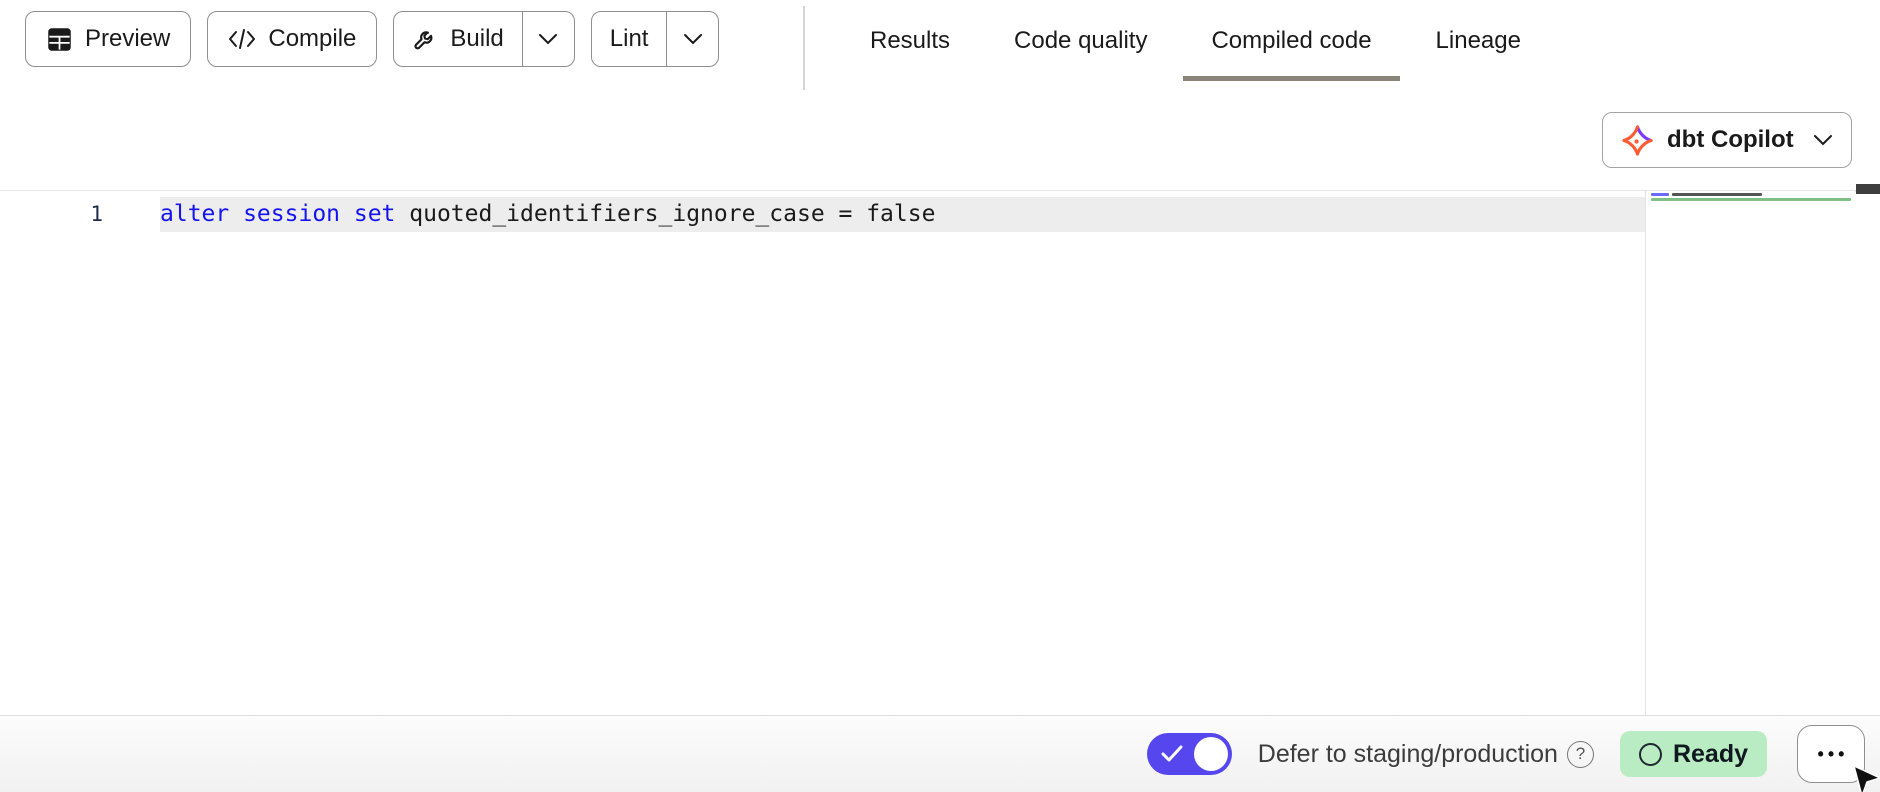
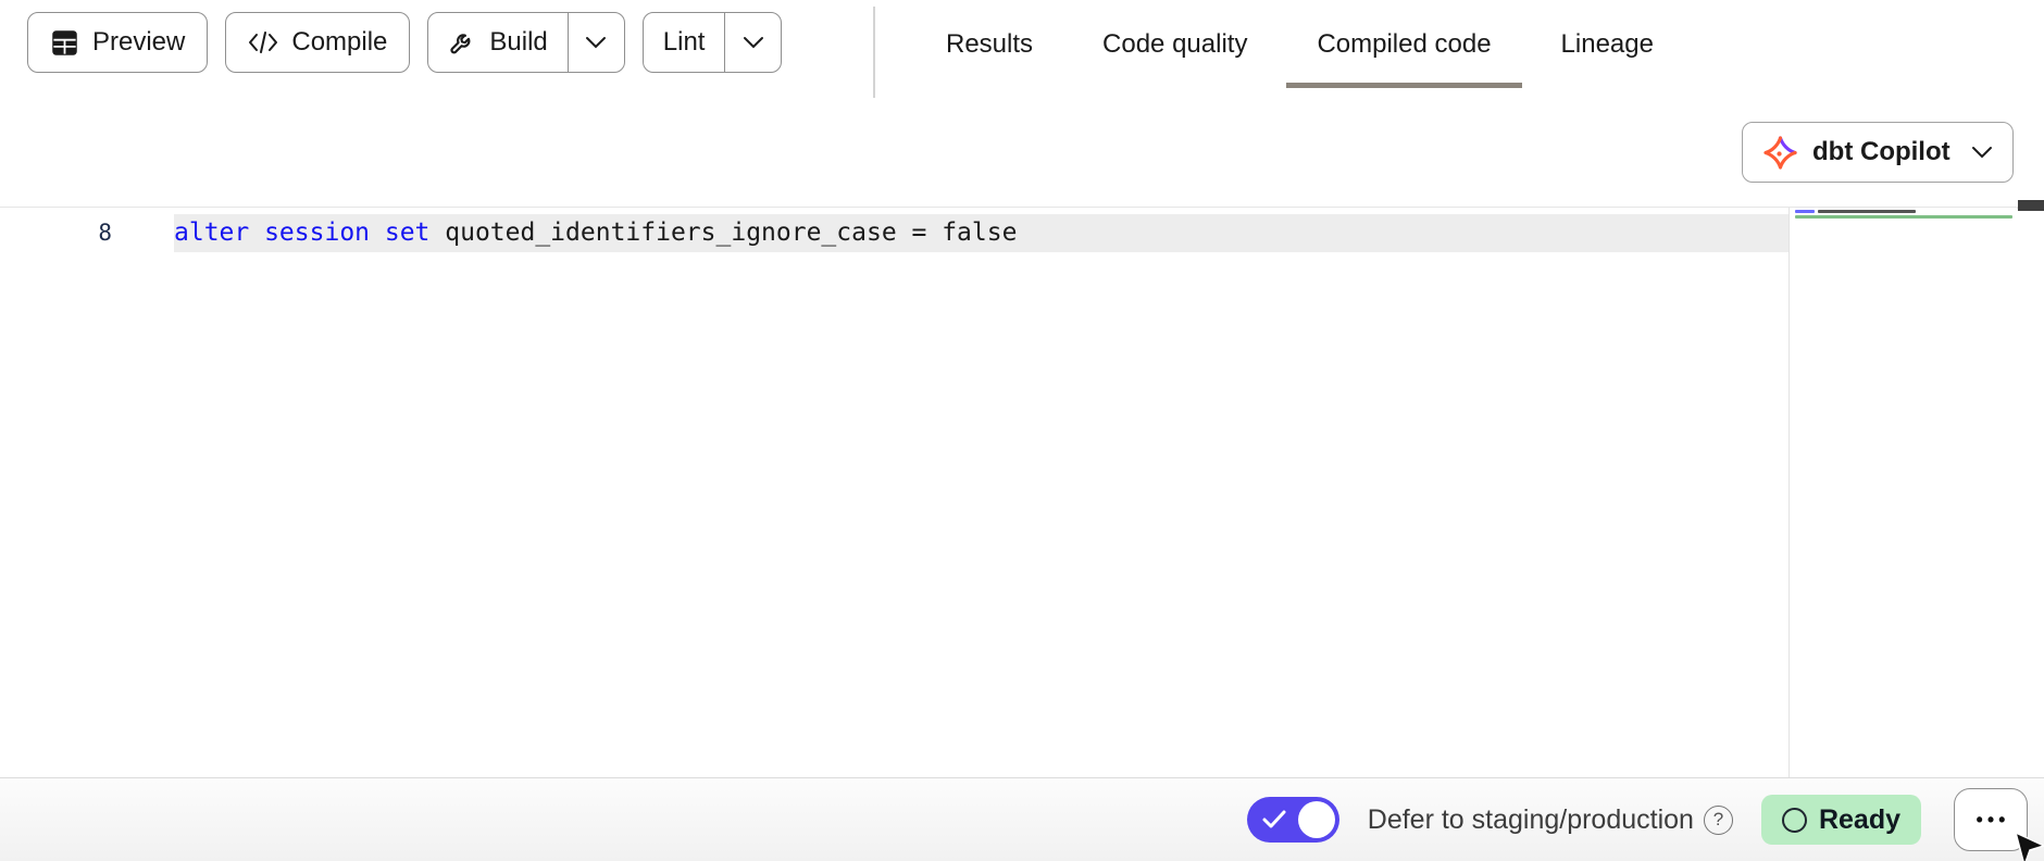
  Preview
  Compile
  Build
  Lint
  Results
  Code quality
  Compiled code
  Lineage
  dbt Copilot
- 1
+ 8
  alter session set quoted_identifiers_ignore_case = false
  Defer to staging/production
  ?
  Ready
  •••
